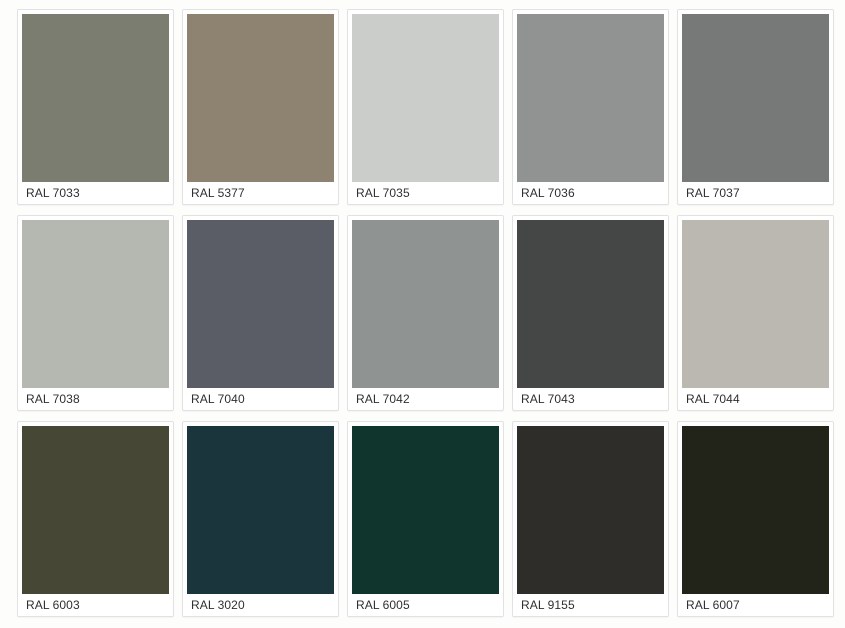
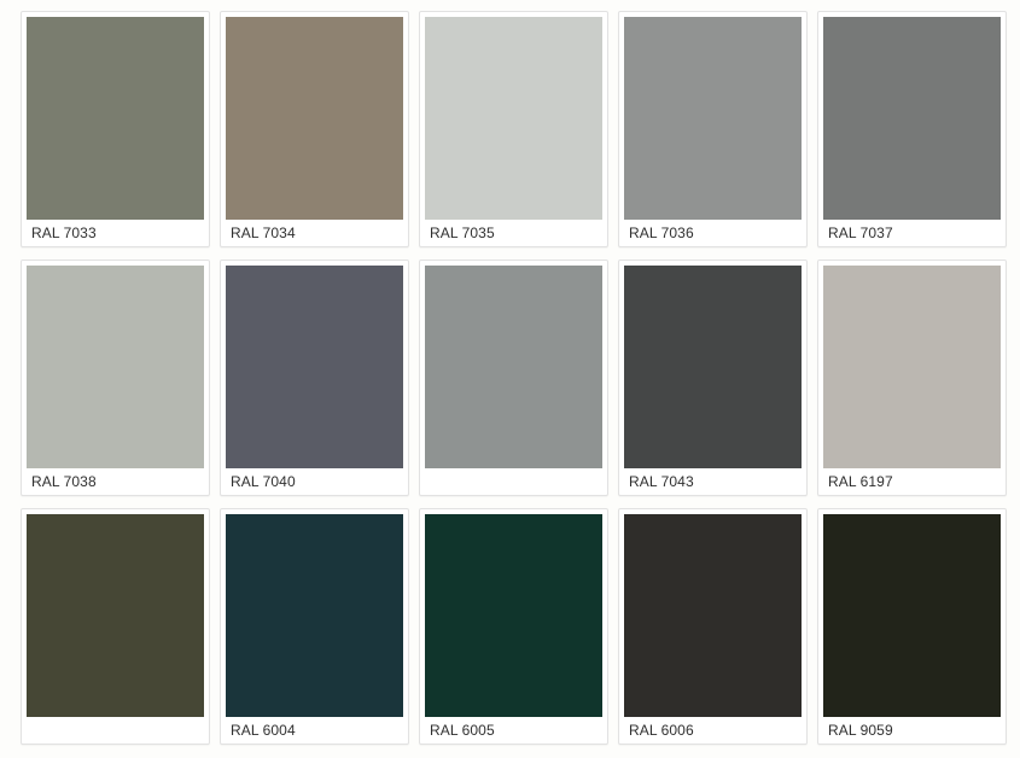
  RAL 7033
- RAL 5377
+ RAL 7034
  RAL 7035
  RAL 7036
  RAL 7037
  RAL 7038
  RAL 7040
- RAL 7042
  RAL 7043
- RAL 7044
+ RAL 6197
- RAL 6003
- RAL 3020
+ RAL 6004
  RAL 6005
- RAL 9155
+ RAL 6006
- RAL 6007
+ RAL 9059
